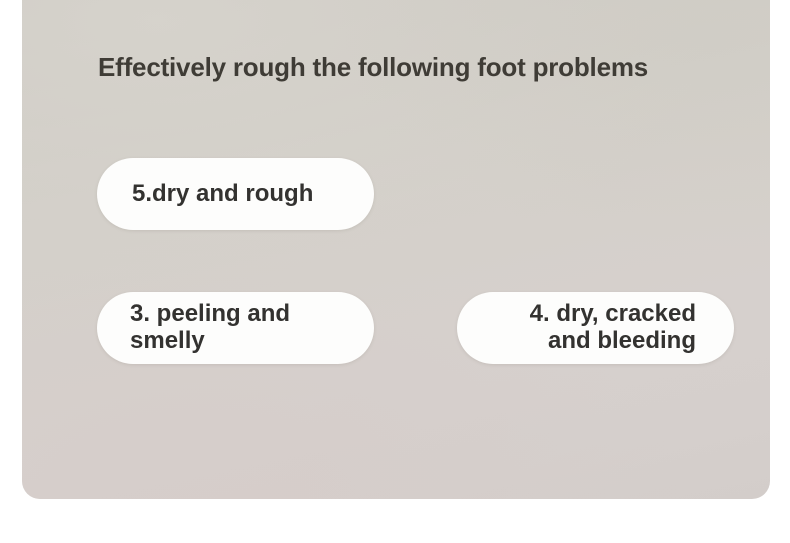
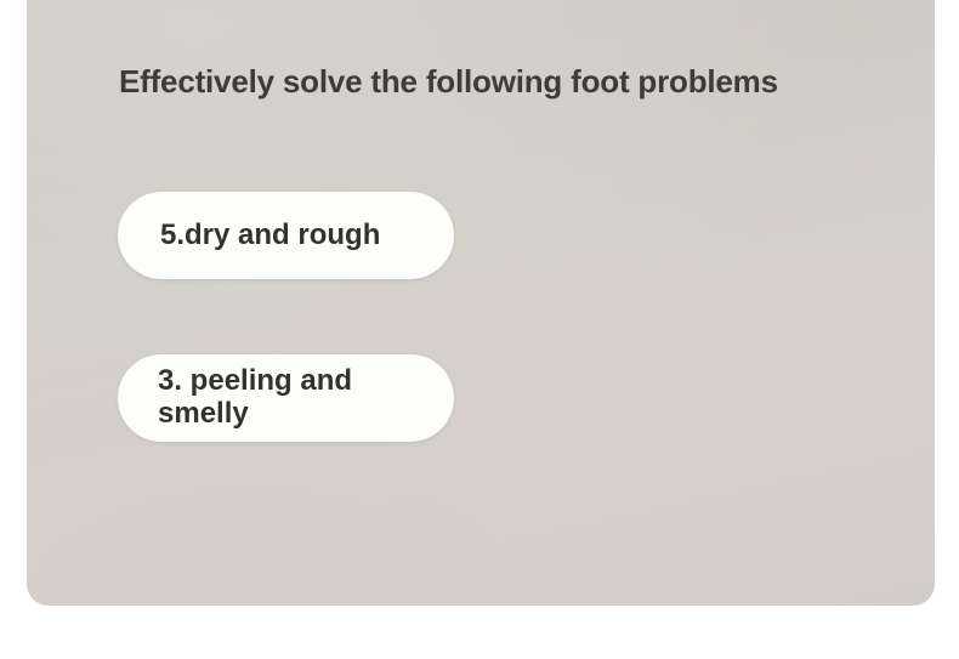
- Effectively rough the following foot problems
+ Effectively solve the following foot problems
  5.dry and rough
  3. peeling and smelly
- 4. dry, cracked and bleeding
